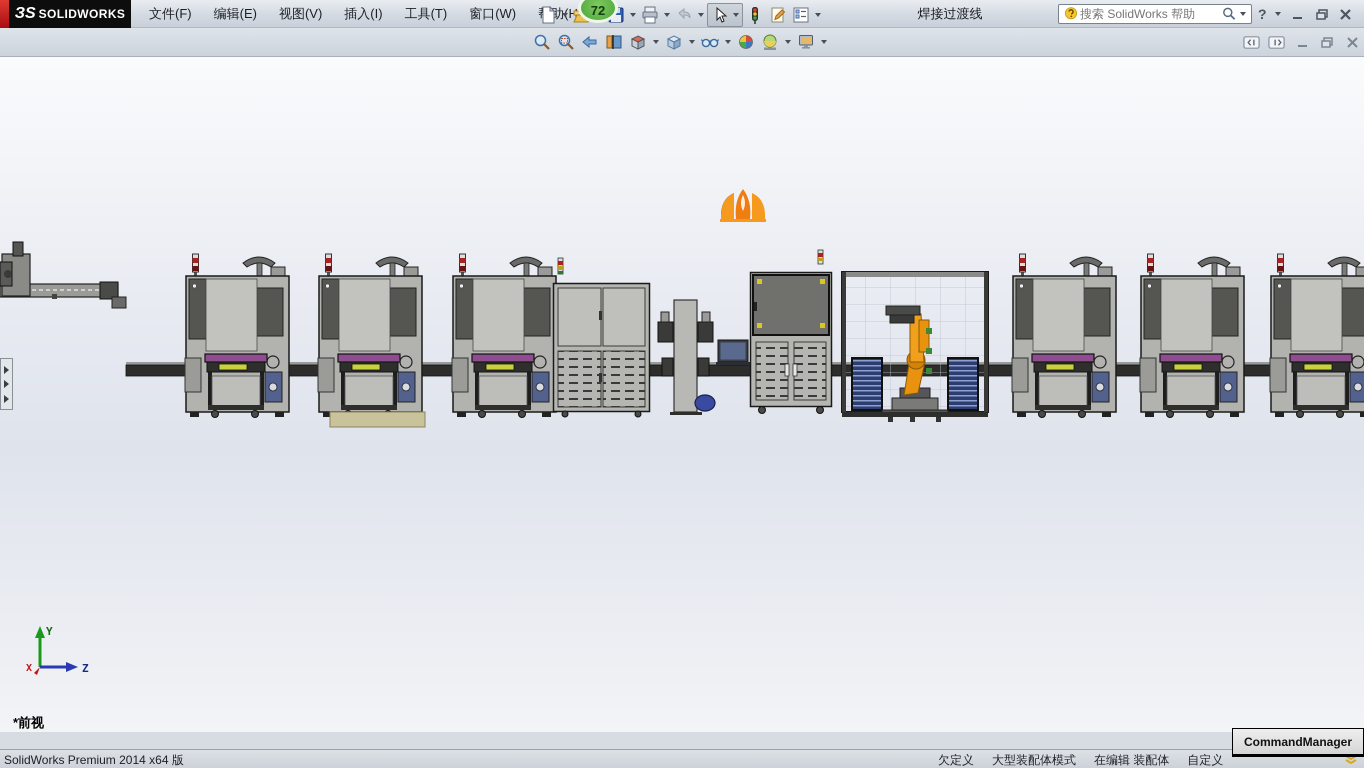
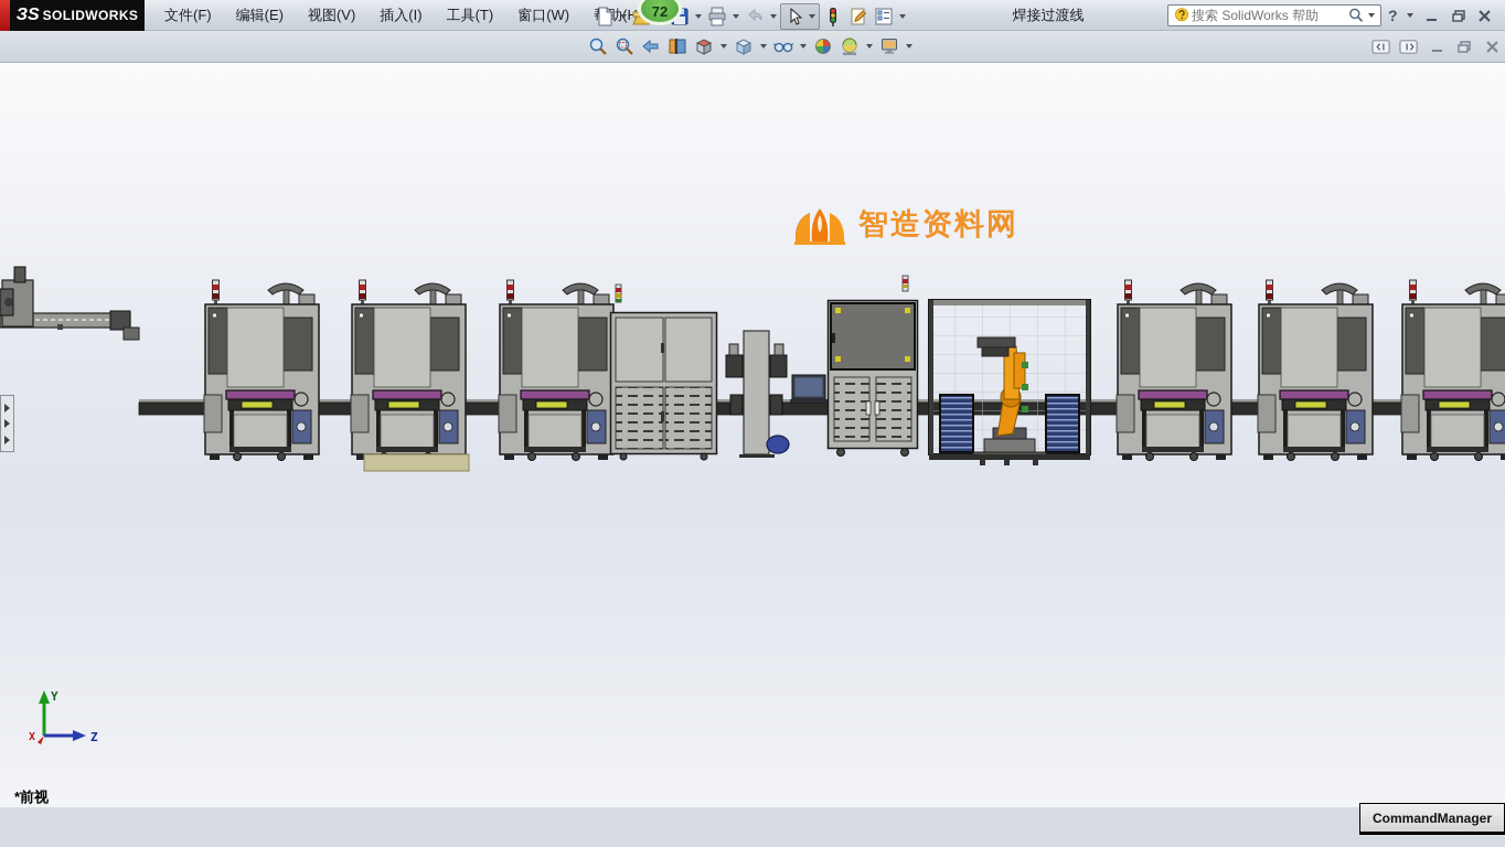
  ЗS
  SOLIDWORKS
  文件(F)
  编辑(E)
  视图(V)
  插入(I)
  工具(T)
  窗口(W)
  72
  焊接过渡线
  搜索 SolidWorks 帮助
  ?
+ 智造资料网
  Y
  Z
  X
  *前视
- SolidWorks Premium 2014 x64 版
- 欠定义
- 大型装配体模式
- 在编辑 装配体
- 自定义
  CommandManager
